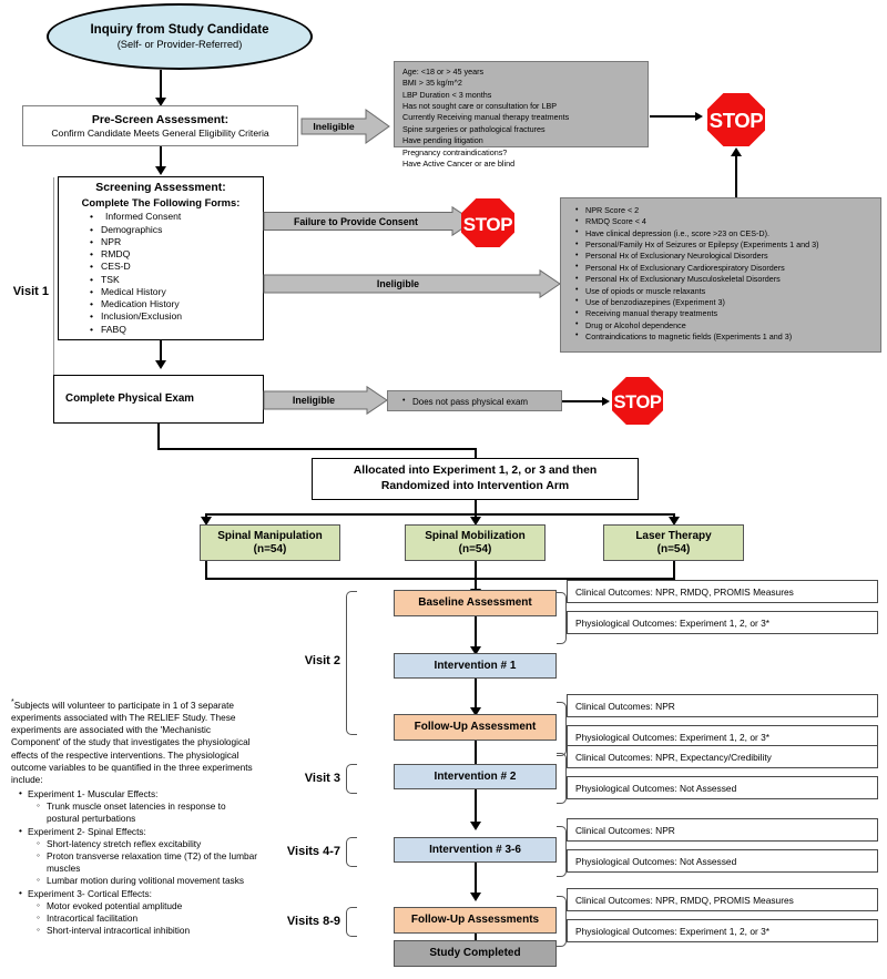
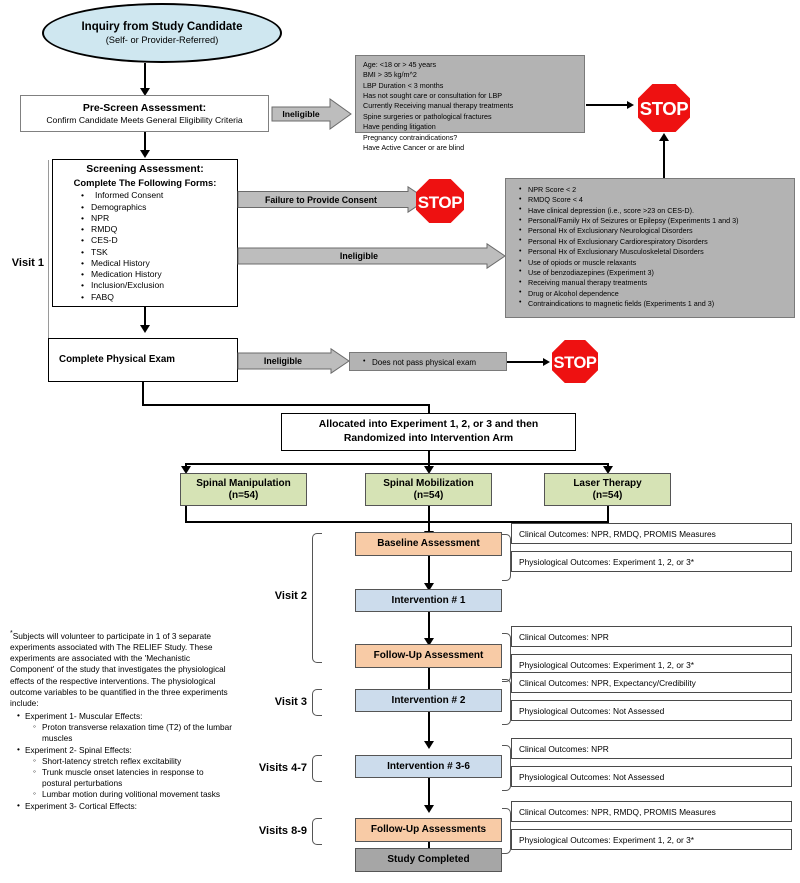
  Inquiry from Study Candidate
  (Self- or Provider-Referred)
  Pre-Screen Assessment:
  Confirm Candidate Meets General Eligibility Criteria
  Ineligible
  Age: <18 or > 45 years
  BMI > 35 kg/m^2
  LBP Duration < 3 months
  Has not sought care or consultation for LBP
  Currently Receiving manual therapy treatments
  Spine surgeries or pathological fractures
  Have pending litigation
  Pregnancy contraindications?
  Have Active Cancer or are blind
  STOP
  Visit 1
  Screening Assessment:
  Complete The Following Forms:
  •
  Informed Consent
  •
  Demographics
  •
  NPR
  •
  RMDQ
  •
  CES-D
  •
  TSK
  •
  Medical History
  •
  Medication History
  •
  Inclusion/Exclusion
  •
  FABQ
  Failure to Provide Consent
  STOP
  Ineligible
  NPR Score < 2
  RMDQ Score < 4
  Have clinical depression (i.e., score >23 on CES-D).
  Personal/Family Hx of Seizures or Epilepsy (Experiments 1 and 3)
  Personal Hx of Exclusionary Neurological Disorders
  Personal Hx of Exclusionary Cardiorespiratory Disorders
  Personal Hx of Exclusionary Musculoskeletal Disorders
  Use of opiods or muscle relaxants
  Use of benzodiazepines (Experiment 3)
  Receiving manual therapy treatments
  Drug or Alcohol dependence
  Contraindications to magnetic fields (Experiments 1 and 3)
  Complete Physical Exam
  Ineligible
  Does not pass physical exam
  STOP
  Allocated into Experiment 1, 2, or 3 and then
  Randomized into Intervention Arm
  Spinal Manipulation
  (n=54)
  Spinal Mobilization
  (n=54)
  Laser Therapy
  (n=54)
  Visit 2
  Baseline Assessment
  Clinical Outcomes: NPR, RMDQ, PROMIS Measures
  Physiological Outcomes: Experiment 1, 2, or 3*
  Intervention # 1
  Follow-Up Assessment
  Clinical Outcomes: NPR
  Physiological Outcomes: Experiment 1, 2, or 3*
  Visit 3
  Intervention # 2
  Clinical Outcomes: NPR, Expectancy/Credibility
  Physiological Outcomes: Not Assessed
  Visits 4-7
  Intervention # 3-6
  Clinical Outcomes: NPR
  Physiological Outcomes: Not Assessed
  Visits 8-9
  Follow-Up Assessments
  Clinical Outcomes: NPR, RMDQ, PROMIS Measures
  Physiological Outcomes: Experiment 1, 2, or 3*
  Study Completed
  Subjects will volunteer to participate in 1 of 3 separate experiments associated with The RELIEF Study. These experiments are associated with the 'Mechanistic Component' of the study that investigates the physiological effects of the respective interventions. The physiological outcome variables to be quantified in the three experiments include:
  Experiment 1- Muscular Effects:
- Trunk muscle onset latencies in response to postural perturbations
+ Proton transverse relaxation time (T2) of the lumbar muscles
  Experiment 2- Spinal Effects:
  Short-latency stretch reflex excitability
- Proton transverse relaxation time (T2) of the lumbar muscles
+ Trunk muscle onset latencies in response to postural perturbations
  Lumbar motion during volitional movement tasks
  Experiment 3- Cortical Effects:
- Motor evoked potential amplitude
- Intracortical facilitation
- Short-interval intracortical inhibition
